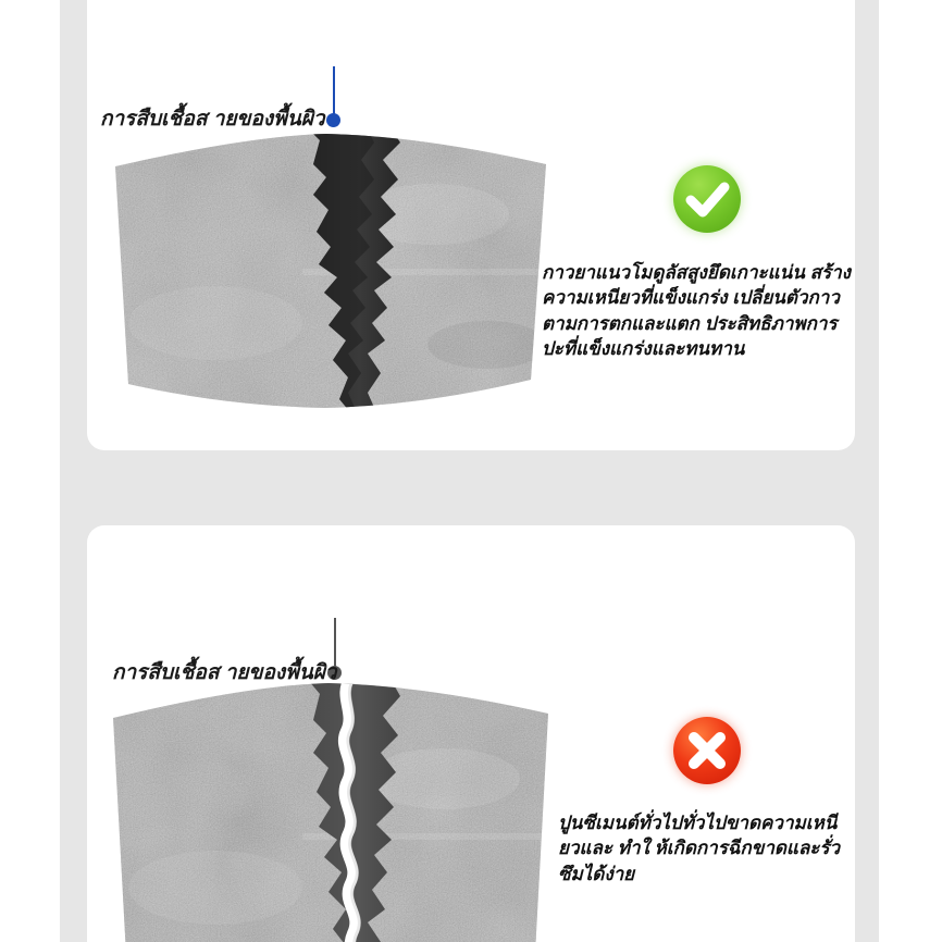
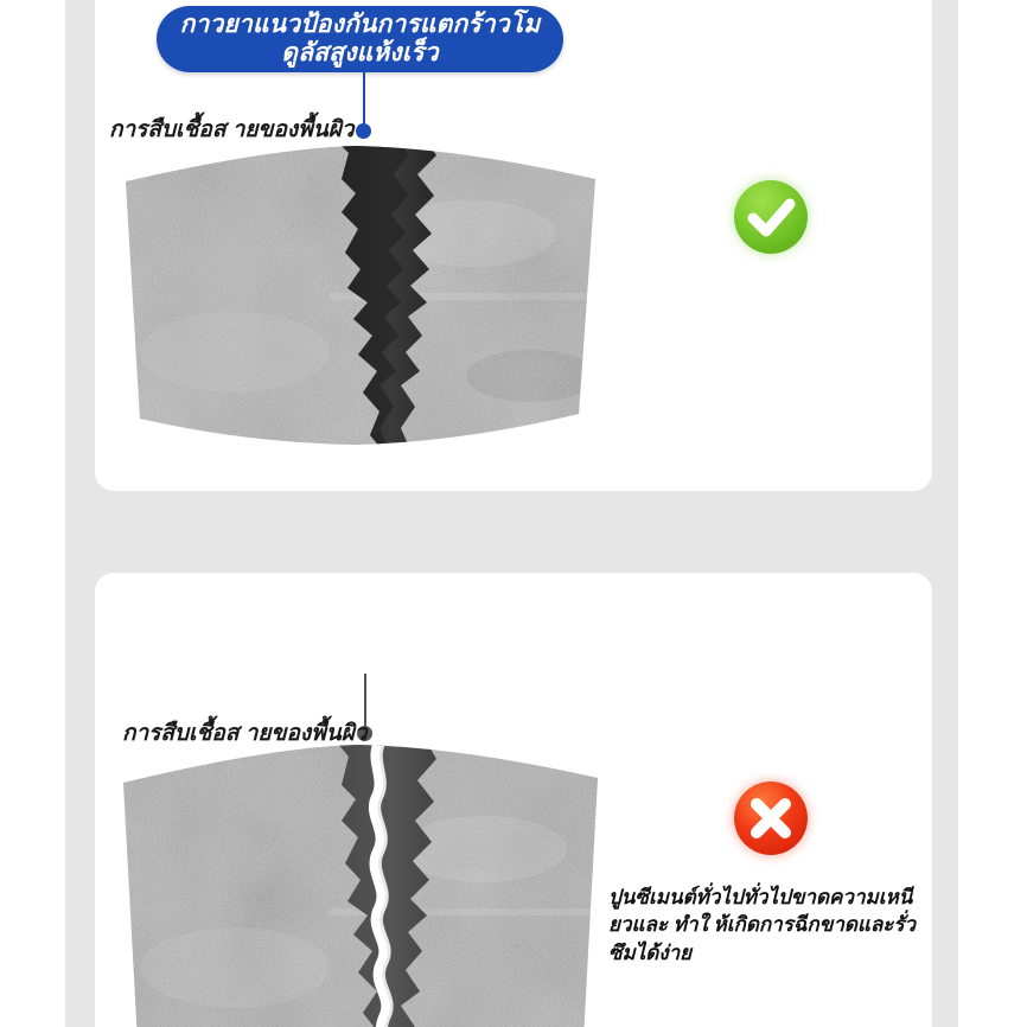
+ กาวยาแนวป้องกันการแตกร้าวโมดูลัสสูงแห้งเร็ว
  การสืบเชื้อส ายของพื้นผิว
- กาวยาแนวโมดูลัสสูงยึดเกาะแน่น สร้างความเหนียวที่แข็งแกร่ง เปลี่ยนตัวกาวตามการตกและแตก ประสิทธิภาพการปะที่แข็งแกร่งและทนทาน
  การสืบเชื้อส ายของพื้นผิว
  ปูนซีเมนต์ทั่วไปทั่วไปขาดความเหนี ยวและ ทำใ ห้เกิดการฉีกขาดและรั่วซึมได้ง่าย
